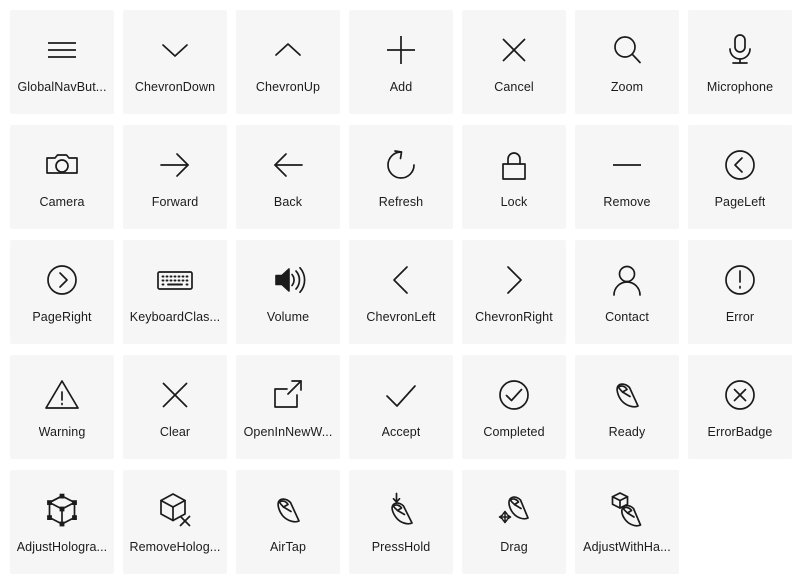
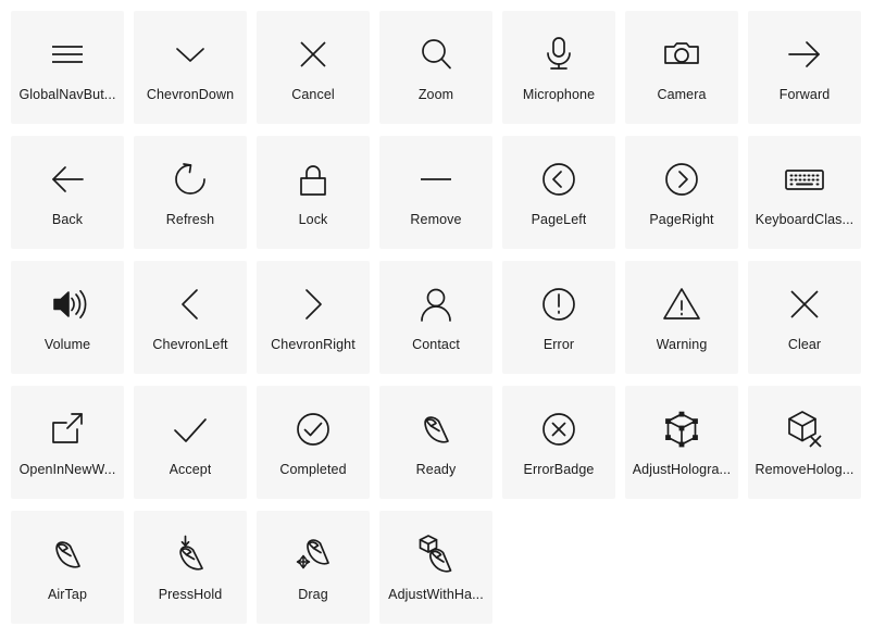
  GlobalNavBut...
  ChevronDown
- ChevronUp
- Add
  Cancel
  Zoom
  Microphone
  Camera
  Forward
  Back
  Refresh
  Lock
  Remove
  PageLeft
  PageRight
  KeyboardClas...
  Volume
  ChevronLeft
  ChevronRight
  Contact
  Error
  Warning
  Clear
  OpenInNewW...
  Accept
  Completed
  Ready
  ErrorBadge
  AdjustHologra...
  RemoveHolog...
  AirTap
  PressHold
  Drag
  AdjustWithHa...
